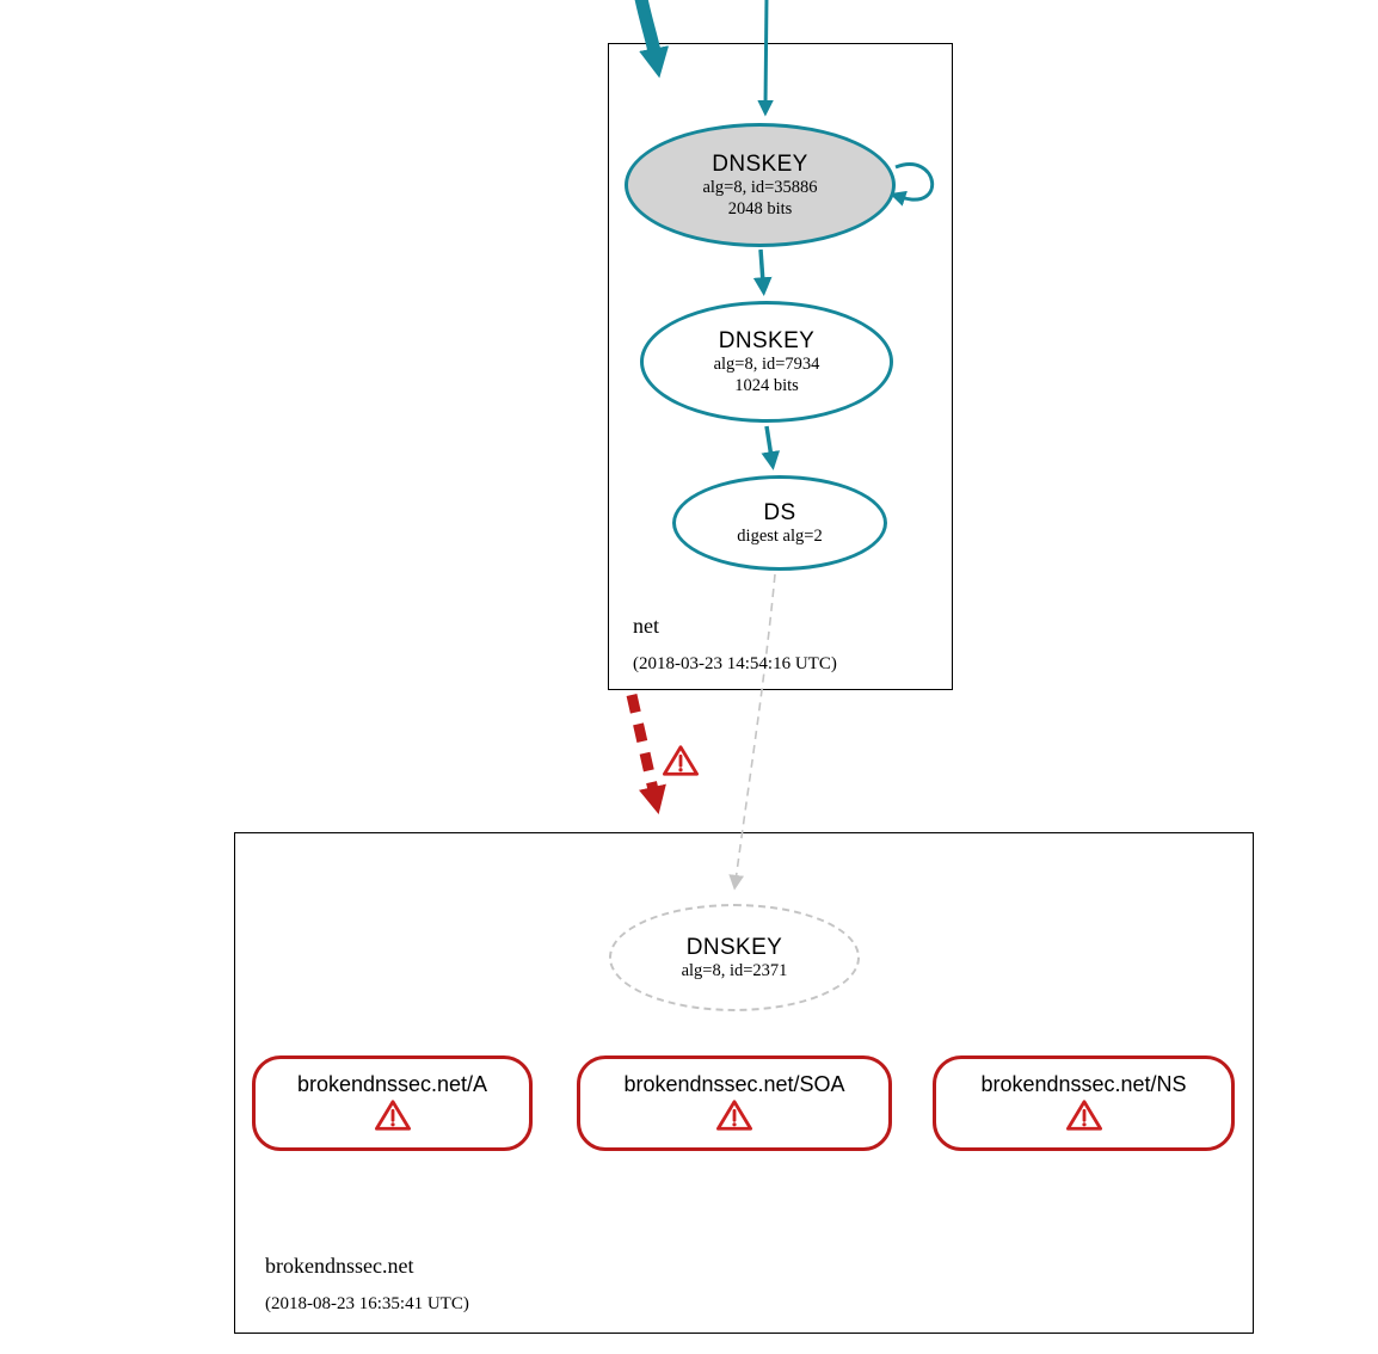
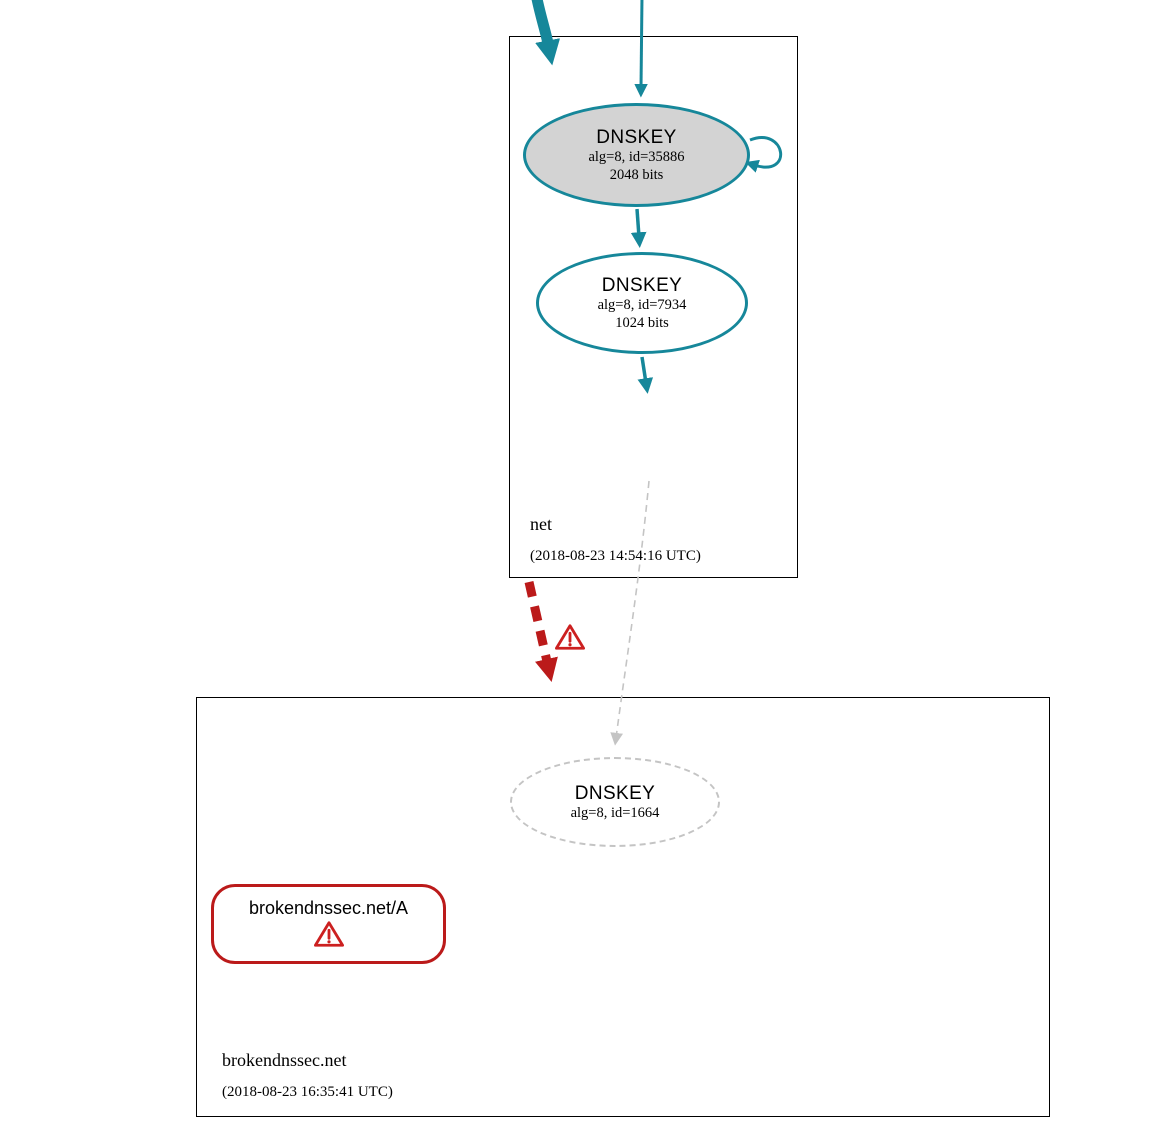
  DNSKEY
  alg=8, id=35886
  2048 bits
  DNSKEY
  alg=8, id=7934
  1024 bits
- DS
- digest alg=2
  net
- (2018-03-23 14:54:16 UTC)
+ (2018-08-23 14:54:16 UTC)
  DNSKEY
- alg=8, id=2371
+ alg=8, id=1664
  brokendnssec.net/A
- brokendnssec.net/SOA
- brokendnssec.net/NS
  brokendnssec.net
  (2018-08-23 16:35:41 UTC)
